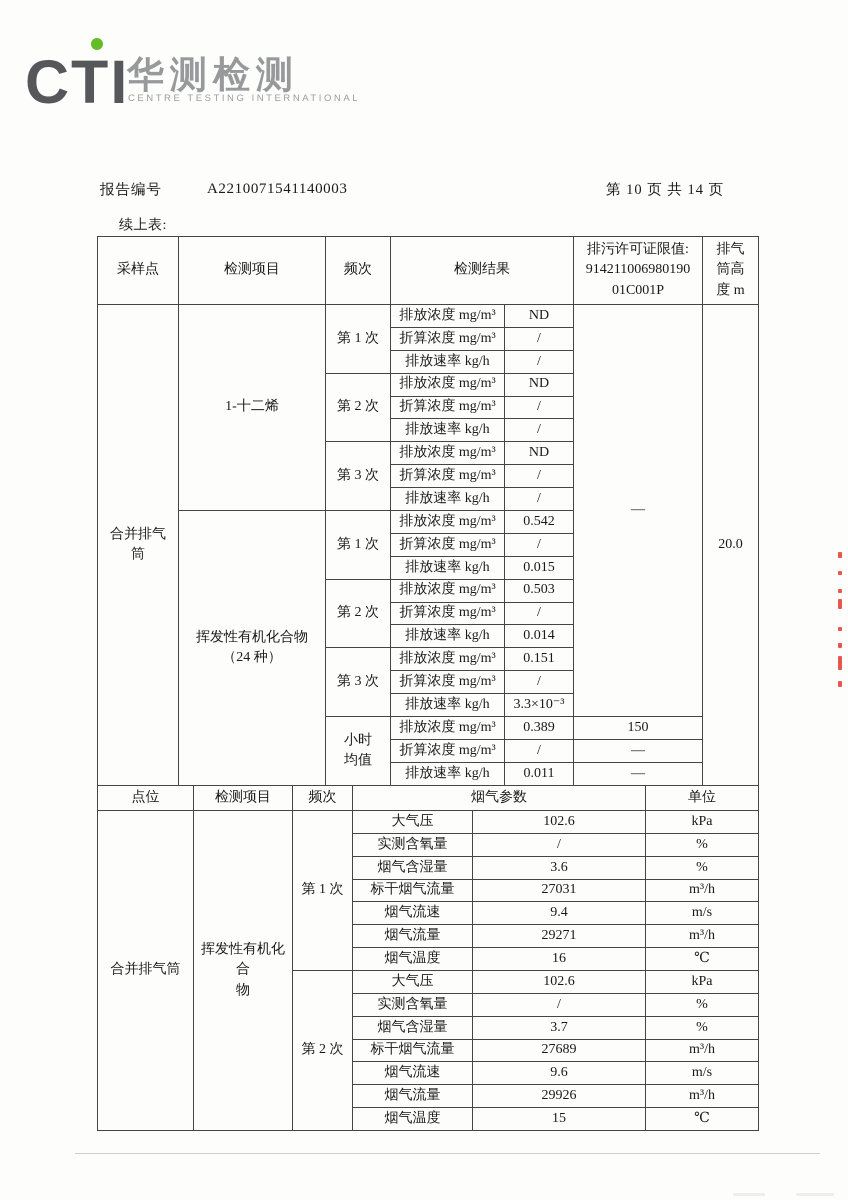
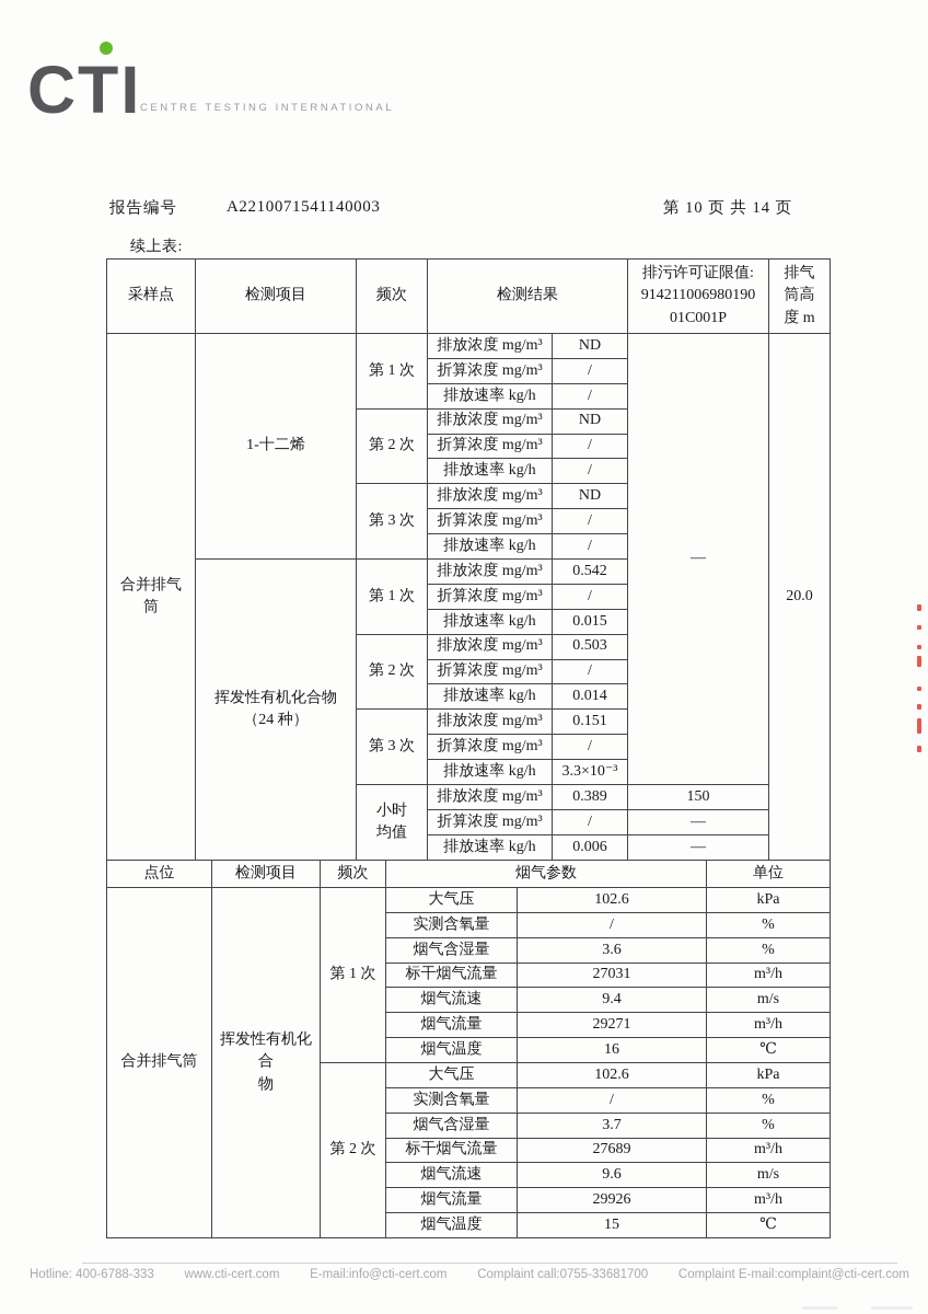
  CTI
- 华测检测
  CENTRE TESTING INTERNATIONAL
  报告编号
  A2210071541140003
  第 10 页 共 14 页
  续上表:
  采样点	检测项目	频次	检测结果	排污许可证限值: 914211006980190 01C001P	排气 筒高 度 m
  合并排气 筒	1-十二烯	第 1 次	排放浓度 mg/m³	ND	—	20.0
  折算浓度 mg/m³	/
  排放速率 kg/h	/
  第 2 次	排放浓度 mg/m³	ND
  折算浓度 mg/m³	/
  排放速率 kg/h	/
  第 3 次	排放浓度 mg/m³	ND
  折算浓度 mg/m³	/
  排放速率 kg/h	/
  挥发性有机化合物 （24 种）	第 1 次	排放浓度 mg/m³	0.542
  折算浓度 mg/m³	/
  排放速率 kg/h	0.015
  第 2 次	排放浓度 mg/m³	0.503
  折算浓度 mg/m³	/
  排放速率 kg/h	0.014
  第 3 次	排放浓度 mg/m³	0.151
  折算浓度 mg/m³	/
  排放速率 kg/h	3.3×10⁻³
  小时 均值	排放浓度 mg/m³	0.389	150
  折算浓度 mg/m³	/	—
- 排放速率 kg/h	0.011	—
+ 排放速率 kg/h	0.006	—
  点位	检测项目	频次	烟气参数	单位
  合并排气筒	挥发性有机化合 物	第 1 次	大气压	102.6	kPa
  实测含氧量	/	%
  烟气含湿量	3.6	%
  标干烟气流量	27031	m³/h
  烟气流速	9.4	m/s
  烟气流量	29271	m³/h
  烟气温度	16	℃
  第 2 次	大气压	102.6	kPa
  实测含氧量	/	%
  烟气含湿量	3.7	%
  标干烟气流量	27689	m³/h
  烟气流速	9.6	m/s
  烟气流量	29926	m³/h
  烟气温度	15	℃
+ Hotline: 400-6788-333
+ www.cti-cert.com
+ E-mail:info@cti-cert.com
+ Complaint call:0755-33681700
+ Complaint E-mail:complaint@cti-cert.com
